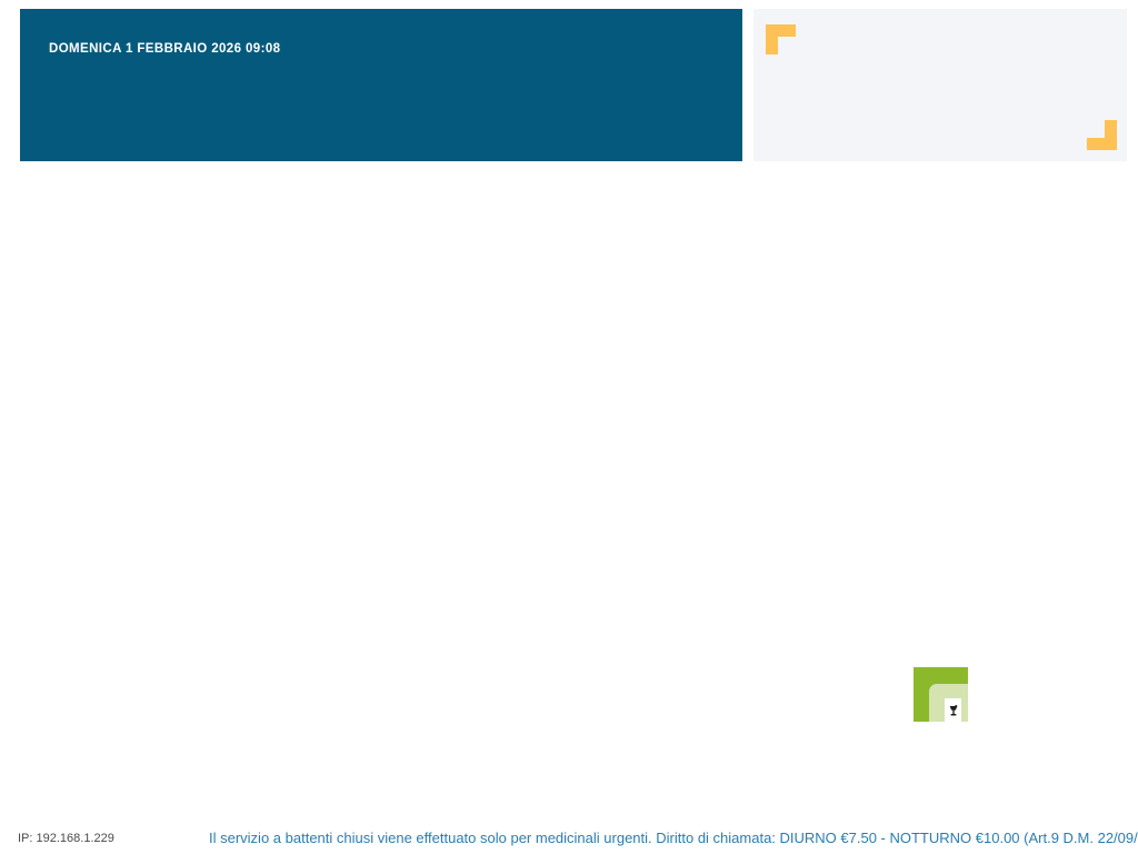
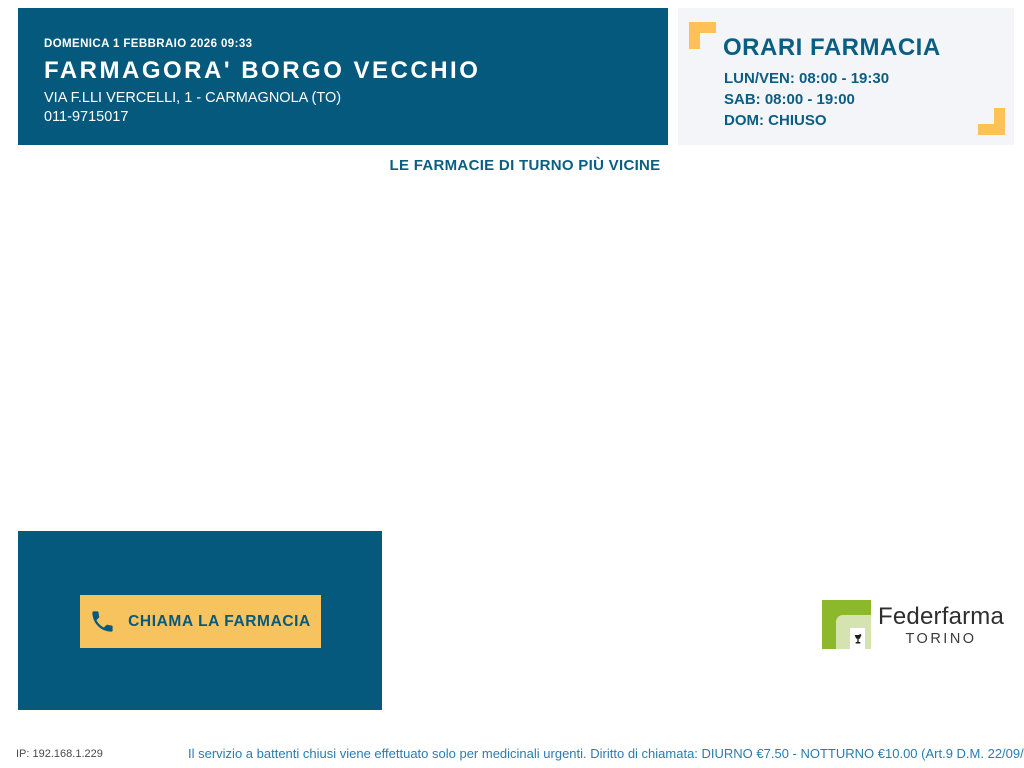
- DOMENICA 1 FEBBRAIO 2026 09:08
+ DOMENICA 1 FEBBRAIO 2026 09:33
+ FARMAGORA' BORGO VECCHIO
+ VIA F.LLI VERCELLI, 1 - CARMAGNOLA (TO)
+ 011-9715017
+ ORARI FARMACIA
+ LUN/VEN: 08:00 - 19:30
+ SAB: 08:00 - 19:00
+ DOM: CHIUSO
+ LE FARMACIE DI TURNO PIÙ VICINE
+ CHIAMA LA FARMACIA
+ Federfarma
+ TORINO
  IP: 192.168.1.229
  Il servizio a battenti chiusi viene effettuato solo per medicinali urgenti. Diritto di chiamata: DIURNO €7.50 - NOTTURNO €10.00 (Art.9 D.M. 22/09/
